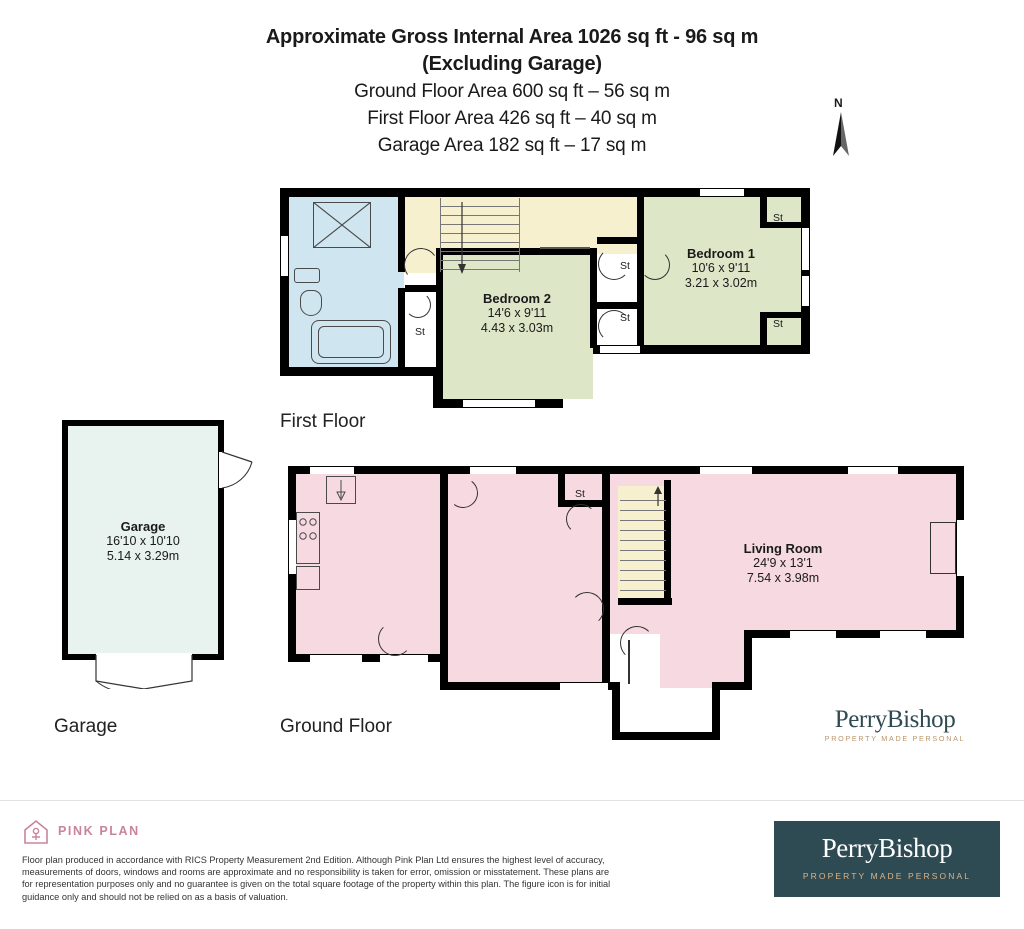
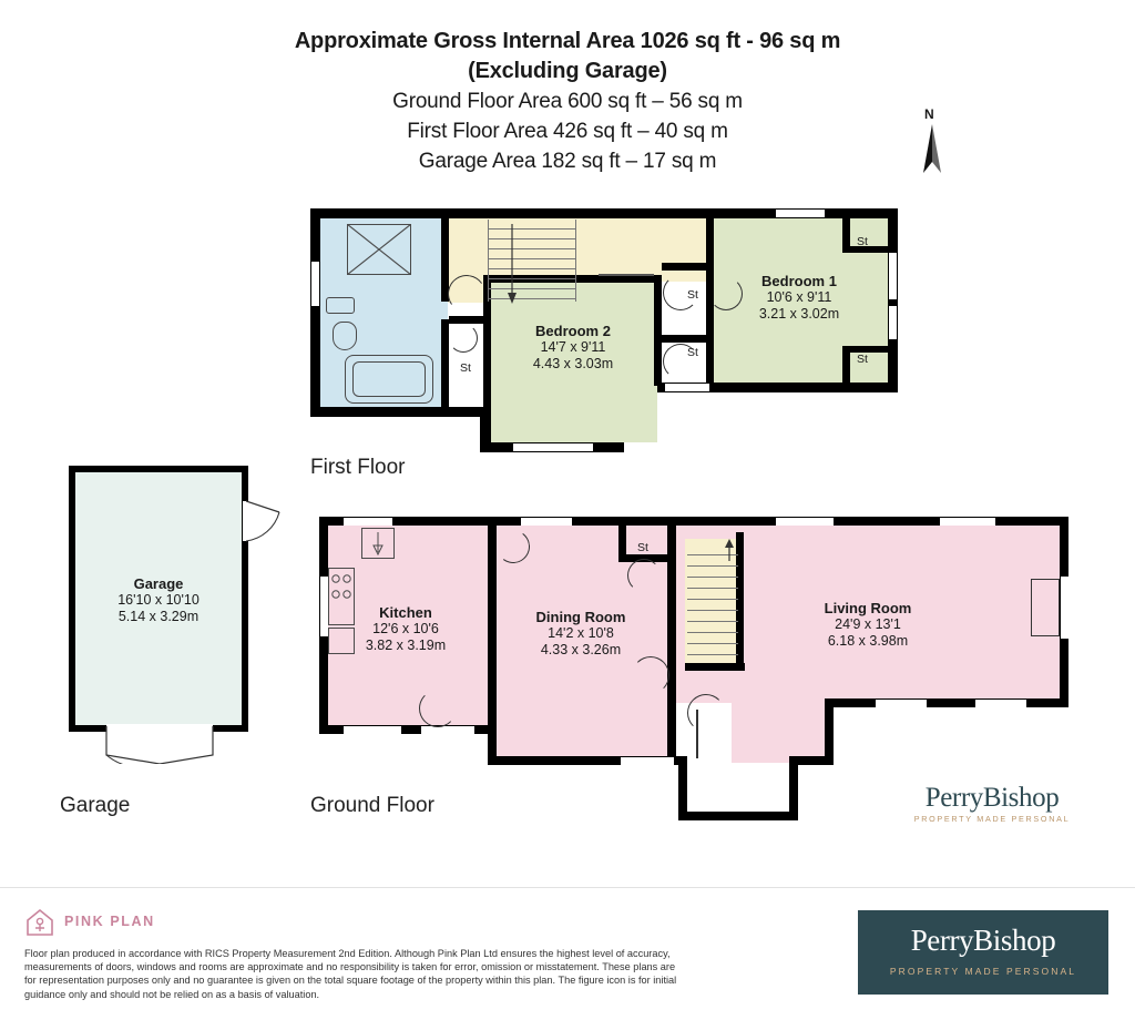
  Approximate Gross Internal Area 1026 sq ft - 96 sq m
  (Excluding Garage)
  Ground Floor Area 600 sq ft – 56 sq m
  First Floor Area 426 sq ft – 40 sq m
  Garage Area 182 sq ft – 17 sq m
  N
  Bedroom 1
  10'6 x 9'11
  3.21 x 3.02m
  Bedroom 2
- 14'6 x 9'11
+ 14'7 x 9'11
  4.43 x 3.03m
  St
  St
  St
  St
  St
  First Floor
  Garage
  16'10 x 10'10
  5.14 x 3.29m
  Garage
+ Kitchen
+ 12'6 x 10'6
+ 3.82 x 3.19m
+ Dining Room
+ 14'2 x 10'8
+ 4.33 x 3.26m
  Living Room
  24'9 x 13'1
- 7.54 x 3.98m
+ 6.18 x 3.98m
  St
  Ground Floor
  PerryBishop
  PROPERTY MADE PERSONAL
  PINK PLAN
  Floor plan produced in accordance with RICS Property Measurement 2nd Edition. Although Pink Plan Ltd ensures the highest level of accuracy, measurements of doors, windows and rooms are approximate and no responsibility is taken for error, omission or misstatement. These plans are for representation purposes only and no guarantee is given on the total square footage of the property within this plan. The figure icon is for initial guidance only and should not be relied on as a basis of valuation.
  PerryBishop
  PROPERTY MADE PERSONAL
